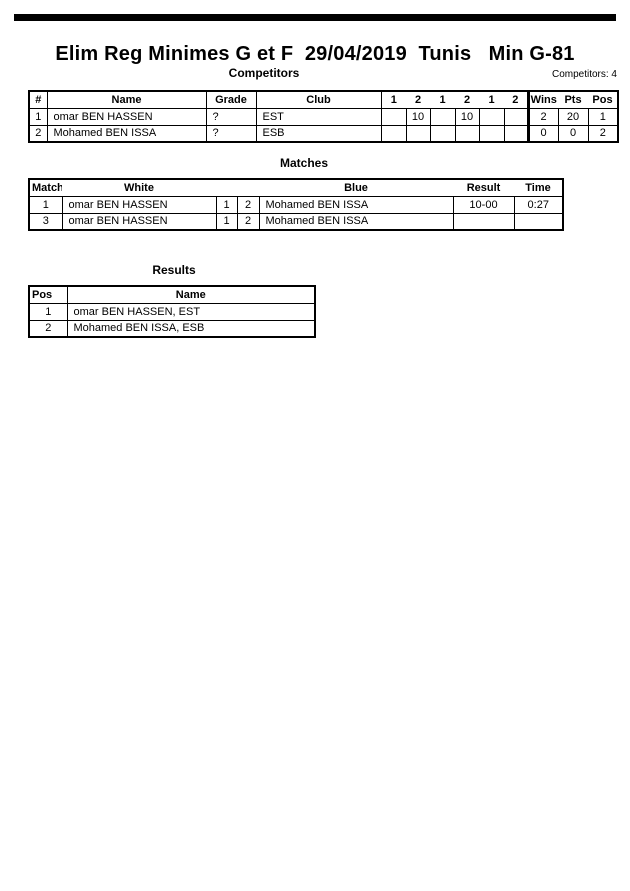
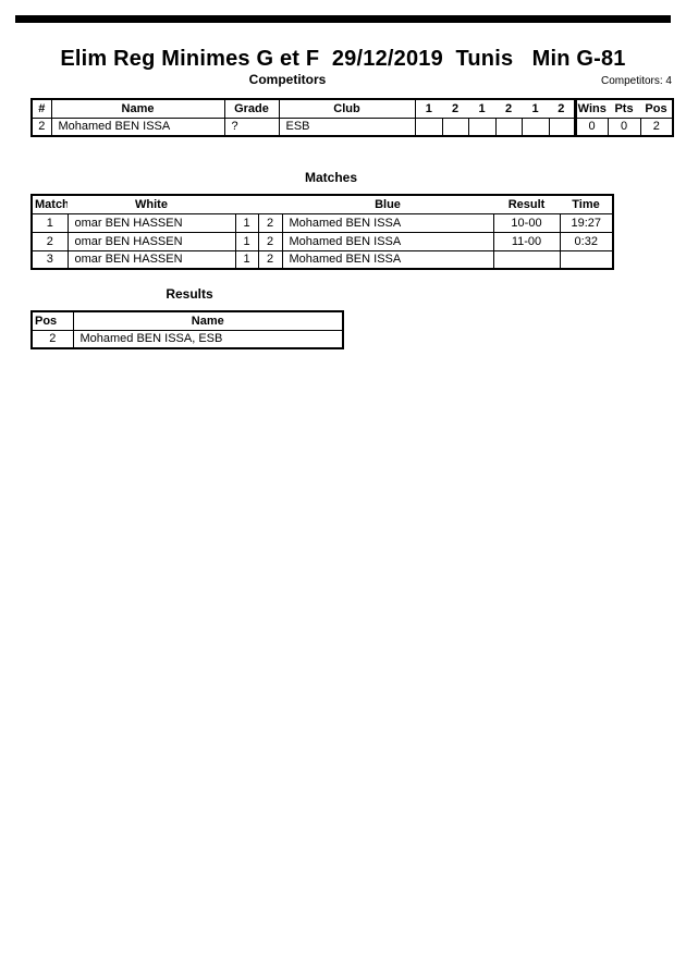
- Elim Reg Minimes G et F 29/04/2019 Tunis Min G-81
+ Elim Reg Minimes G et F 29/12/2019 Tunis Min G-81
  Competitors
  Competitors: 4
  #	Name	Grade	Club	1	2	1	2	1	2	Wins	Pts	Pos
- 1	omar BEN HASSEN	?	EST		10		10			2	20	1
  2	Mohamed BEN ISSA	?	ESB							0	0	2
  Matches
  Match	White			Blue	Result	Time
- 1	omar BEN HASSEN	1	2	Mohamed BEN ISSA	10-00	0:27
+ 1	omar BEN HASSEN	1	2	Mohamed BEN ISSA	10-00	19:27
+ 2	omar BEN HASSEN	1	2	Mohamed BEN ISSA	11-00	0:32
  3	omar BEN HASSEN	1	2	Mohamed BEN ISSA
  Results
  Pos	Name
- 1	omar BEN HASSEN, EST
  2	Mohamed BEN ISSA, ESB
